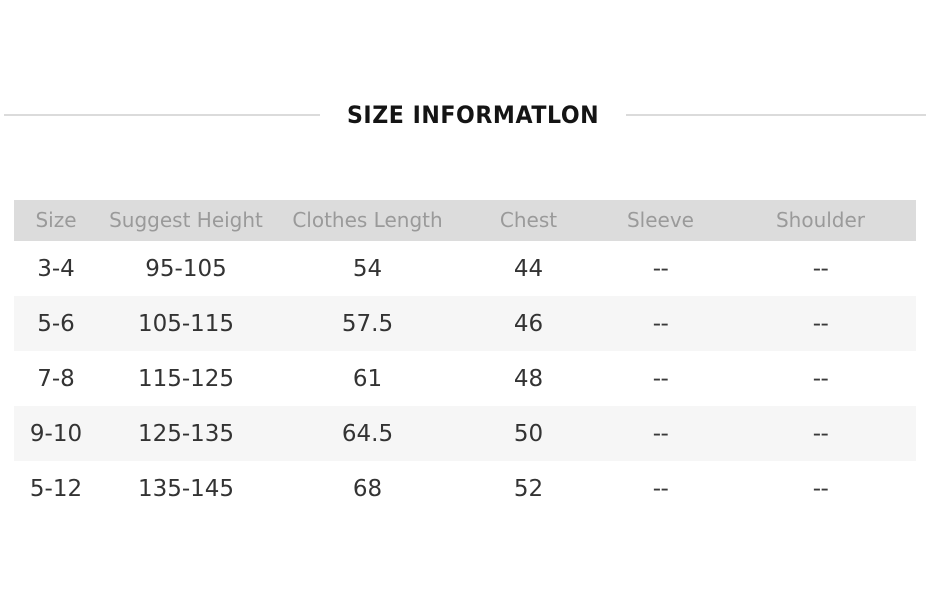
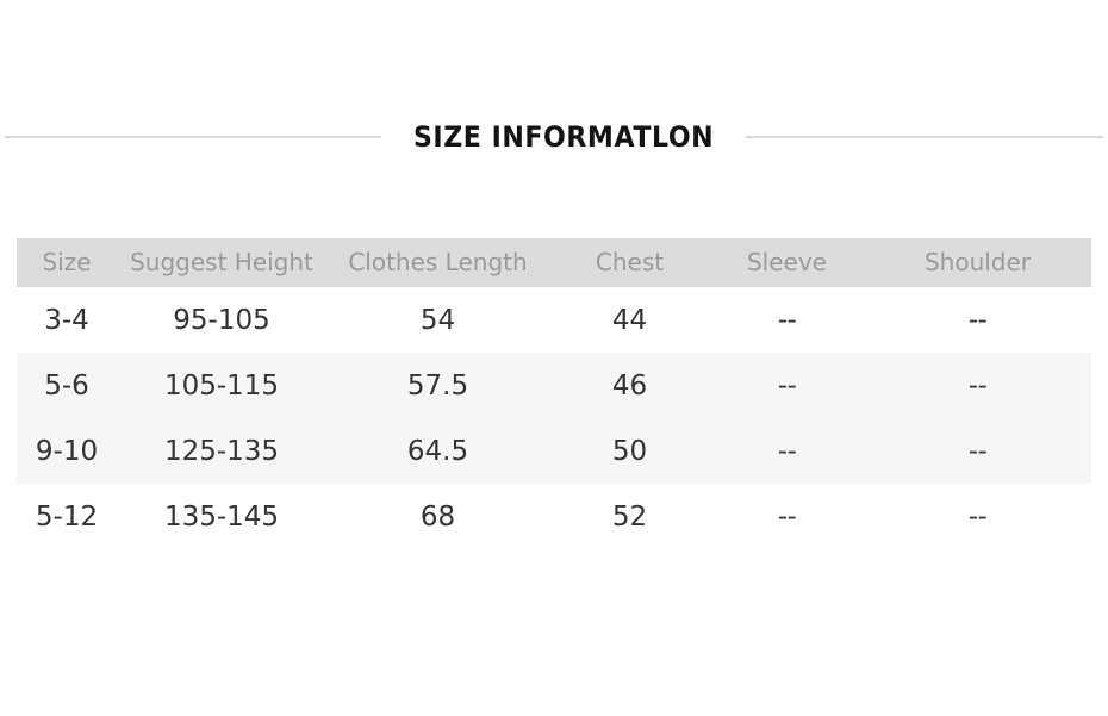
  SIZE INFORMATLON
  Size	Suggest Height	Clothes Length	Chest	Sleeve	Shoulder
  3-4	95-105	54	44	--	--
  5-6	105-115	57.5	46	--	--
- 7-8	115-125	61	48	--	--
  9-10	125-135	64.5	50	--	--
  5-12	135-145	68	52	--	--
